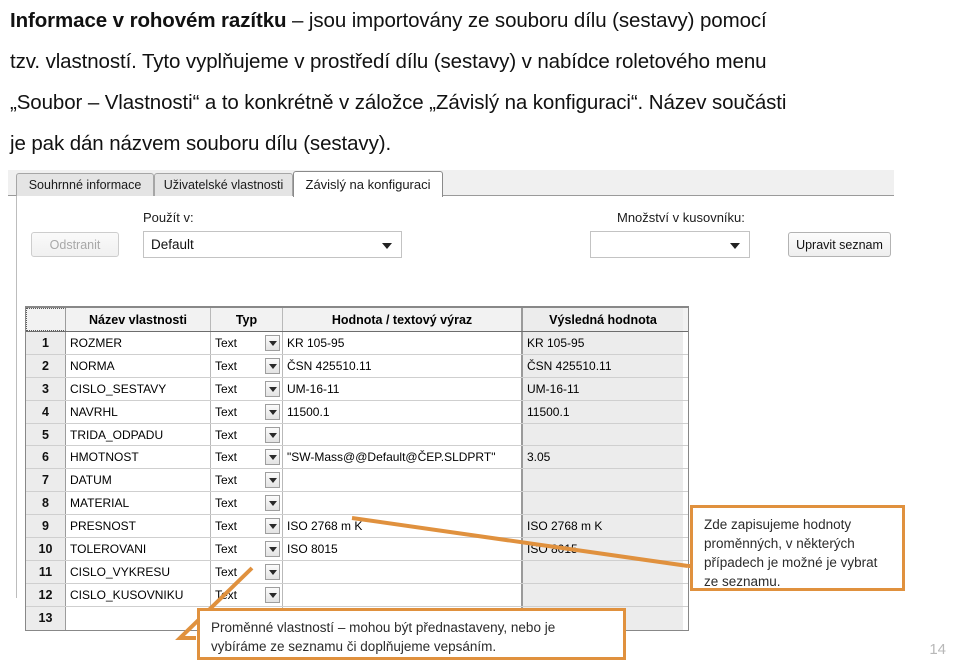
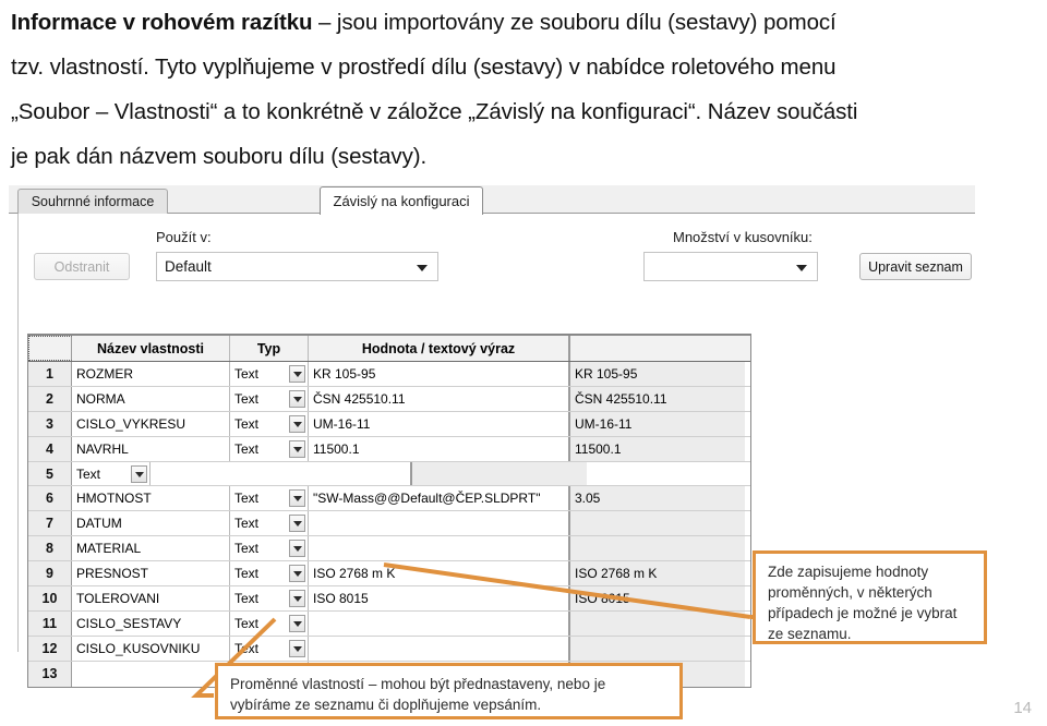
  Informace v rohovém razítku – jsou importovány ze souboru dílu (sestavy) pomocí
  tzv. vlastností. Tyto vyplňujeme v prostředí dílu (sestavy) v nabídce roletového menu
  „Soubor – Vlastnosti“ a to konkrétně v záložce „Závislý na konfiguraci“. Název součásti
  je pak dán názvem souboru dílu (sestavy).
  Souhrnné informace
- Uživatelské vlastnosti
  Závislý na konfiguraci
  Použít v:
  Množství v kusovníku:
  Odstranit
  Upravit seznam
  Default
  Název vlastnosti
  Typ
  Hodnota / textový výraz
- Výsledná hodnota
  1
  ROZMER
  Text
  KR 105-95
  KR 105-95
  2
  NORMA
  Text
  ČSN 425510.11
  ČSN 425510.11
  3
- CISLO_SESTAVY
+ CISLO_VYKRESU
  Text
  UM-16-11
  UM-16-11
  4
  NAVRHL
  Text
  11500.1
  11500.1
  5
- TRIDA_ODPADU
  Text
  6
  HMOTNOST
  Text
  "SW-Mass@@Default@ČEP.SLDPRT"
  3.05
  7
  DATUM
  Text
  8
  MATERIAL
  Text
  9
  PRESNOST
  Text
  ISO 2768 m K
  ISO 2768 m K
  10
  TOLEROVANI
  Text
  ISO 8015
  11
- CISLO_VYKRESU
+ CISLO_SESTAVY
  Text
  12
  CISLO_KUSOVNIKU
  Txt
  13
  Zde zapisujeme hodnoty proměnných, v některých případech je možné je vybrat ze seznamu.
  Proměnné vlastností – mohou být přednastaveny, nebo je vybíráme ze seznamu či doplňujeme vepsáním.
  14
